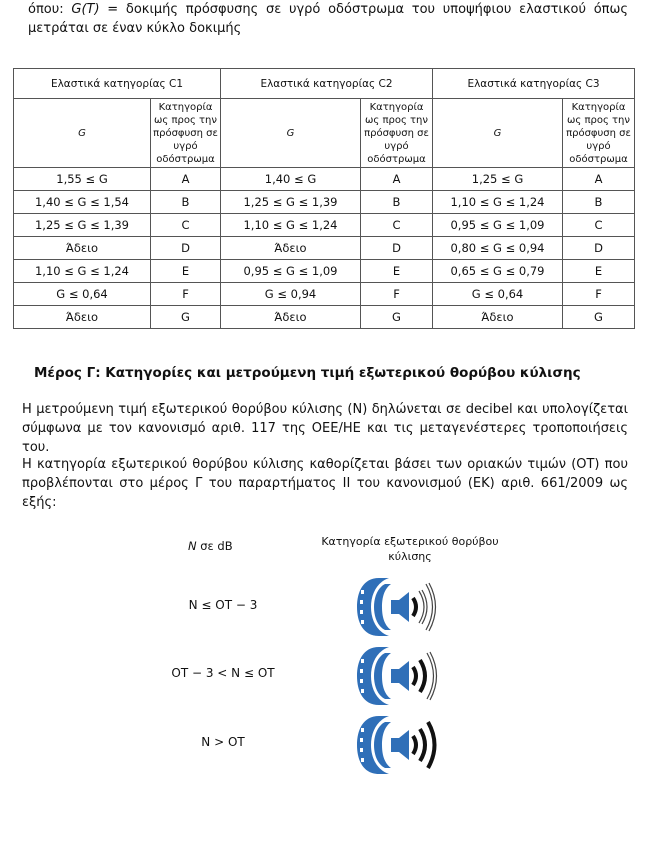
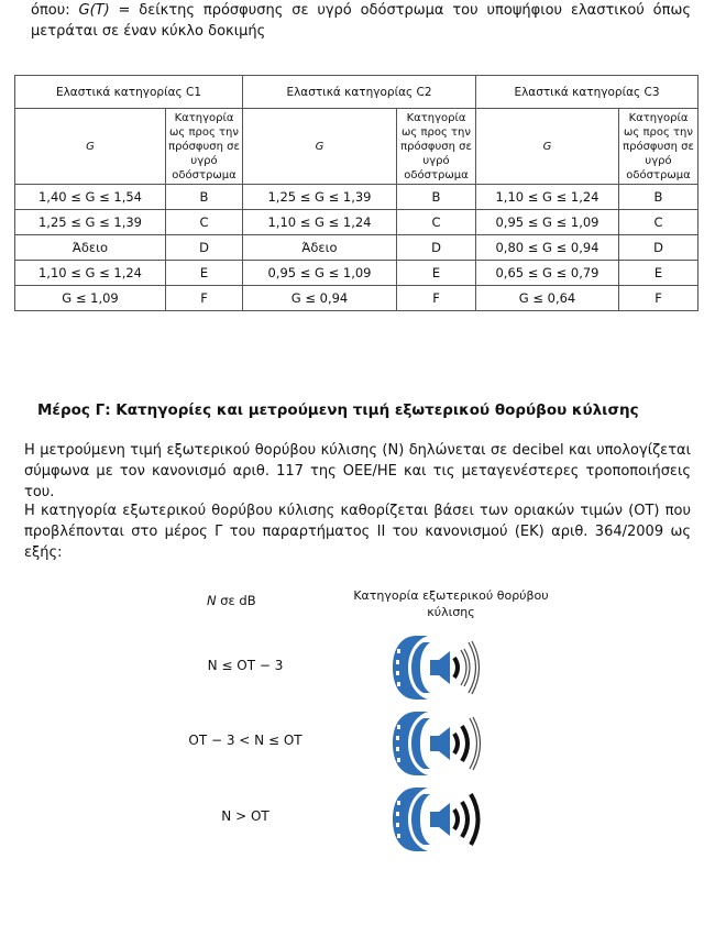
- όπου: G(T) = δοκιμής πρόσφυσης σε υγρό οδόστρωμα του υποψήφιου ελαστικού όπως μετράται σε έναν κύκλο δοκιμής
+ όπου: G(T) = δείκτης πρόσφυσης σε υγρό οδόστρωμα του υποψήφιου ελαστικού όπως μετράται σε έναν κύκλο δοκιμής
  Ελαστικά κατηγορίας C1	Ελαστικά κατηγορίας C2	Ελαστικά κατηγορίας C3
  G	Κατηγορία ως προς την πρόσφυση σε υγρό οδόστρωμα	G	Κατηγορία ως προς την πρόσφυση σε υγρό οδόστρωμα	G	Κατηγορία ως προς την πρόσφυση σε υγρό οδόστρωμα
- 1,55 ≤ G	A	1,40 ≤ G	A	1,25 ≤ G	A
  1,40 ≤ G ≤ 1,54	B	1,25 ≤ G ≤ 1,39	B	1,10 ≤ G ≤ 1,24	B
  1,25 ≤ G ≤ 1,39	C	1,10 ≤ G ≤ 1,24	C	0,95 ≤ G ≤ 1,09	C
  Άδειο	D	Άδειο	D	0,80 ≤ G ≤ 0,94	D
  1,10 ≤ G ≤ 1,24	E	0,95 ≤ G ≤ 1,09	E	0,65 ≤ G ≤ 0,79	E
- G ≤ 0,64	F	G ≤ 0,94	F	G ≤ 0,64	F
+ G ≤ 1,09	F	G ≤ 0,94	F	G ≤ 0,64	F
- Άδειο	G	Άδειο	G	Άδειο	G
  Μέρος Γ: Κατηγορίες και μετρούμενη τιμή εξωτερικού θορύβου κύλισης
  Η μετρούμενη τιμή εξωτερικού θορύβου κύλισης (N) δηλώνεται σε decibel και υπολογίζεται σύμφωνα με τον κανονισμό αριθ. 117 της ΟΕΕ/ΗΕ και τις μεταγενέστερες τροποποιήσεις του.
- Η κατηγορία εξωτερικού θορύβου κύλισης καθορίζεται βάσει των οριακών τιμών (ΟΤ) που προβλέπονται στο μέρος Γ του παραρτήματος II του κανονισμού (ΕΚ) αριθ. 661/2009 ως εξής:
+ Η κατηγορία εξωτερικού θορύβου κύλισης καθορίζεται βάσει των οριακών τιμών (ΟΤ) που προβλέπονται στο μέρος Γ του παραρτήματος II του κανονισμού (ΕΚ) αριθ. 364/2009 ως εξής:
  N σε dB
  Κατηγορία εξωτερικού θορύβου κύλισης
  N ≤ OT − 3
  OT − 3 < N ≤ OT
  N > OT
